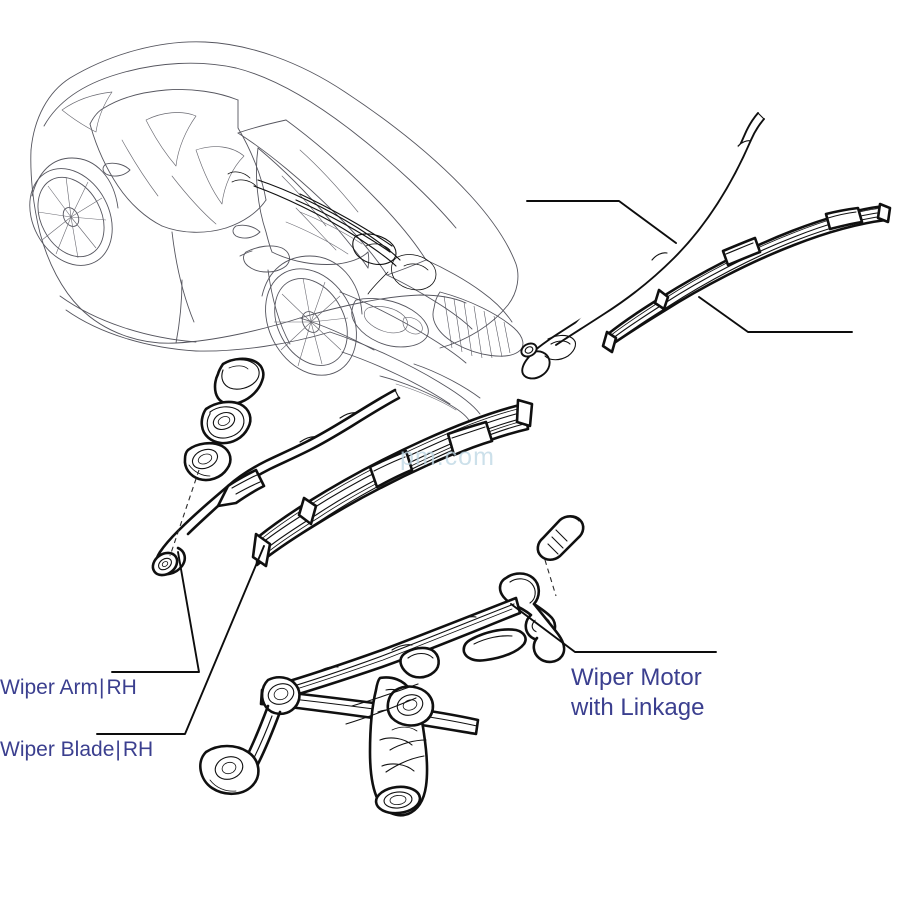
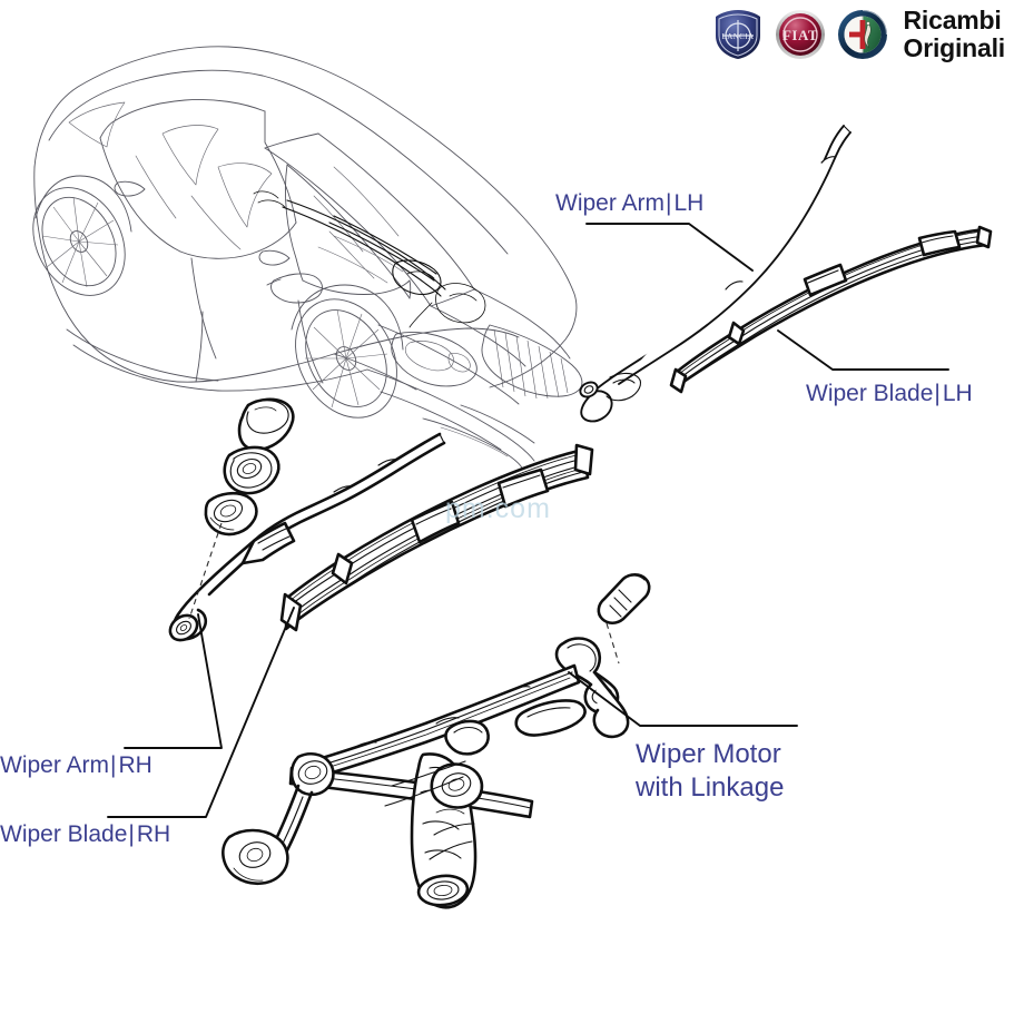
+ LANCIA
+ FIAT
+ Ricambi
+ Originali
+ Wiper Arm|LH
+ Wiper Blade|LH
  Wiper Arm|RH
  Wiper Blade|RH
  Wiper Motor
  with Linkage
  pm.com
